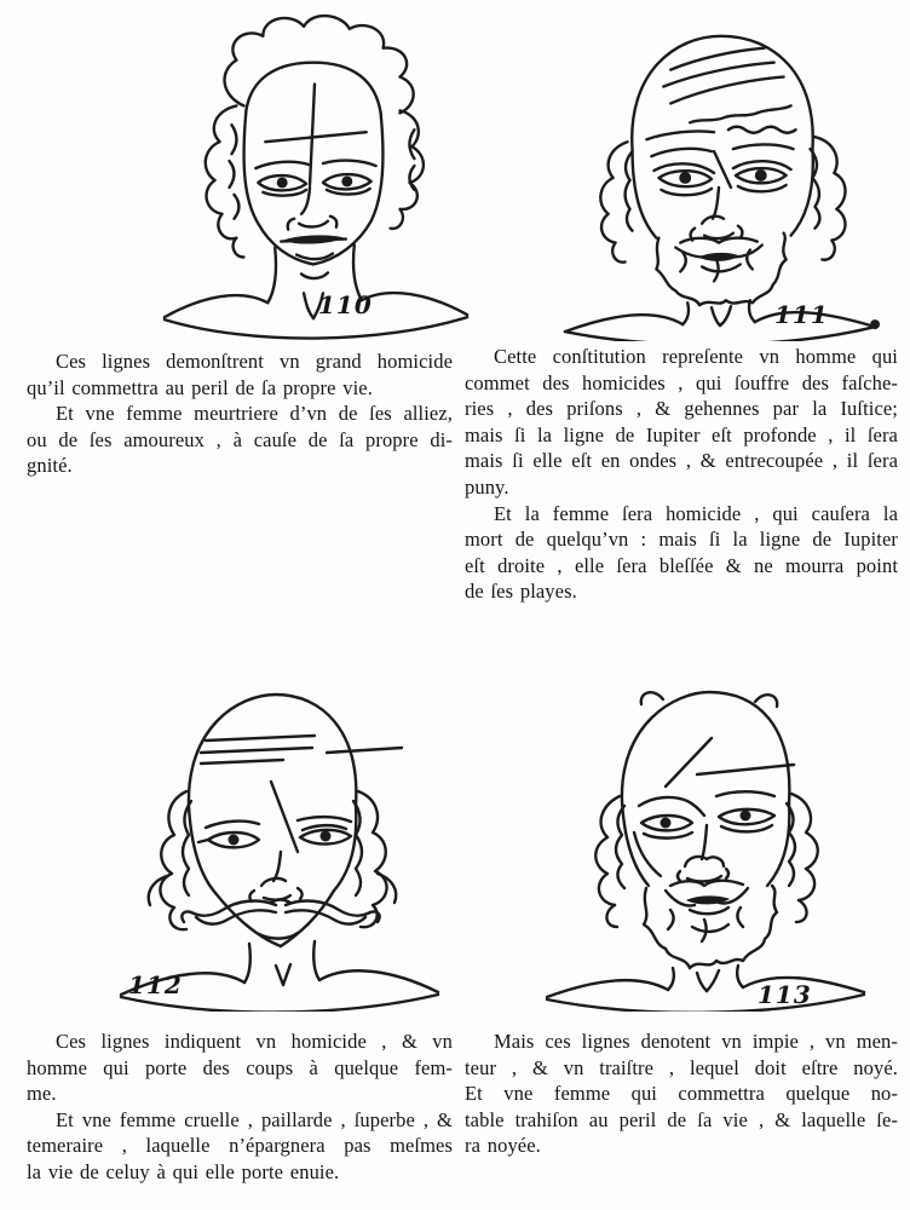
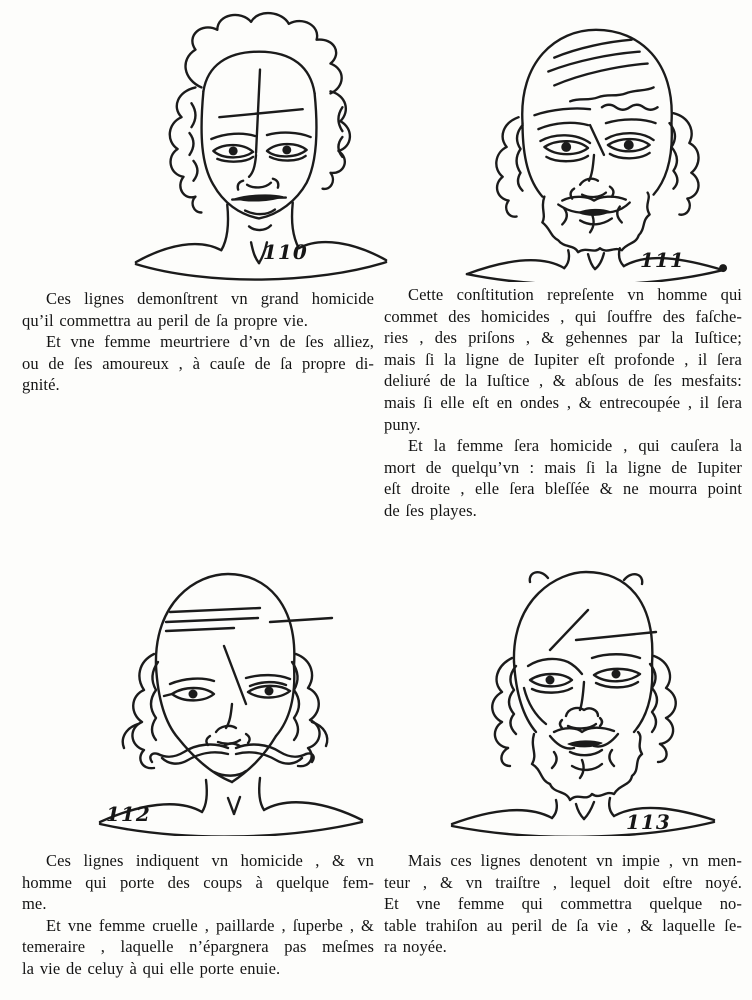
  110
  111
  Ces lignes demonſtrent vn grand homicide
  qu’il commettra au peril de ſa propre vie.
  Et vne femme meurtriere d’vn de ſes alliez,
  ou de ſes amoureux , à cauſe de ſa propre di-
  gnité.
  Cette conſtitution repreſente vn homme qui
  commet des homicides , qui ſouffre des faſche-
  ries , des priſons , & gehennes par la Iuſtice;
  mais ſi la ligne de Iupiter eſt profonde , il ſera
+ deliuré de la Iuſtice , & abſous de ſes mesfaits:
  mais ſi elle eſt en ondes , & entrecoupée , il ſera
  puny.
  Et la femme ſera homicide , qui cauſera la
  mort de quelqu’vn : mais ſi la ligne de Iupiter
  eſt droite , elle ſera bleſſée & ne mourra point
  de ſes playes.
  112
  113
  Ces lignes indiquent vn homicide , & vn
  homme qui porte des coups à quelque fem-
  me.
  Et vne femme cruelle , paillarde , ſuperbe , &
  temeraire , laquelle n’épargnera pas meſmes
  la vie de celuy à qui elle porte enuie.
  Mais ces lignes denotent vn impie , vn men-
  teur , & vn traiſtre , lequel doit eſtre noyé.
  Et vne femme qui commettra quelque no-
  table trahiſon au peril de ſa vie , & laquelle ſe-
  ra noyée.
